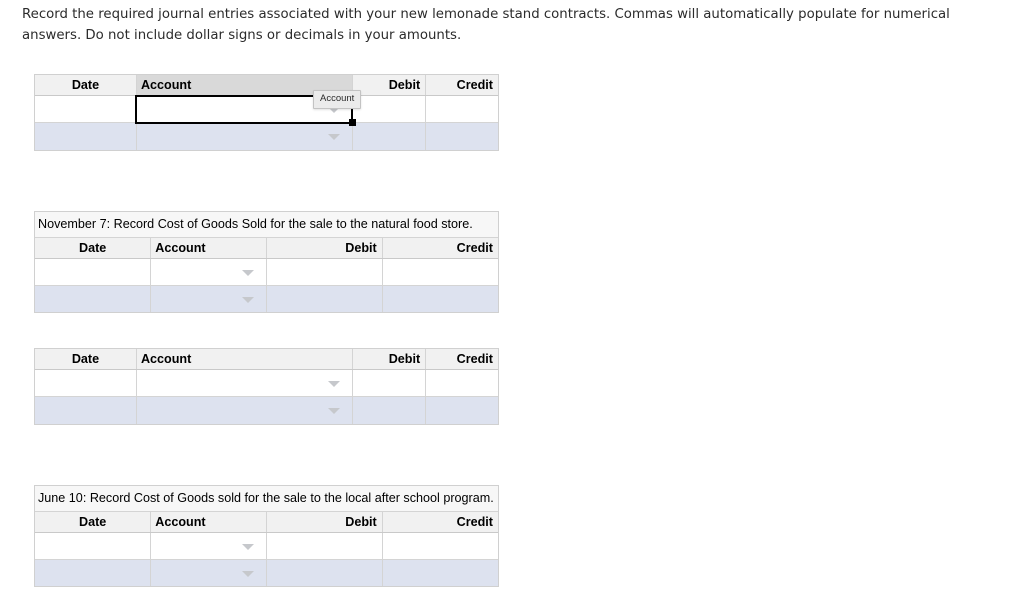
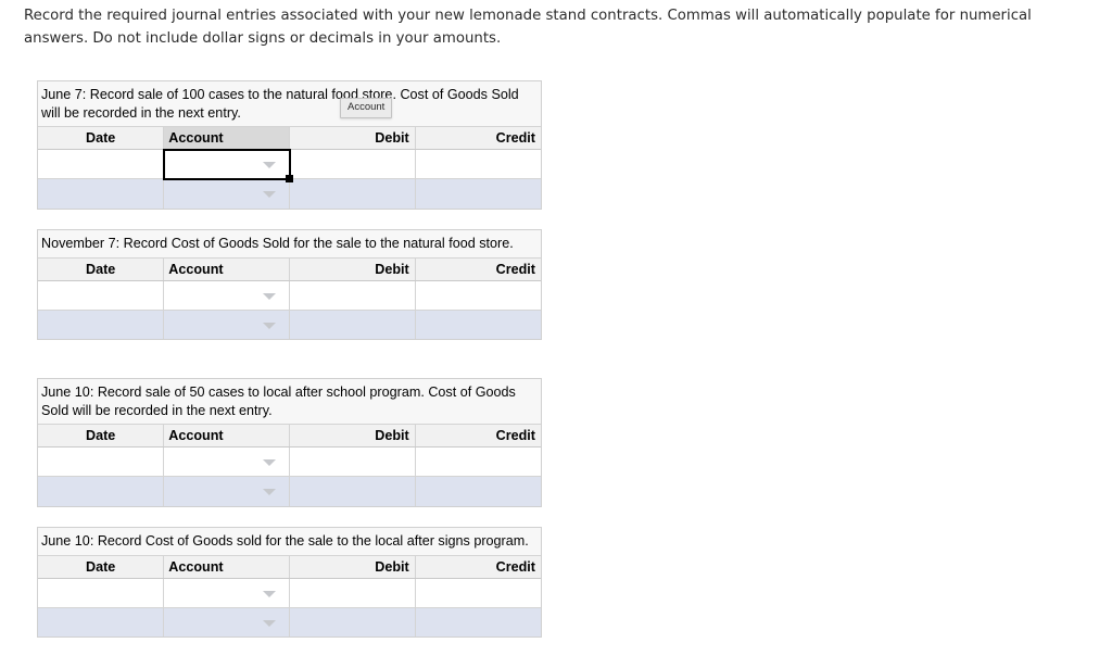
  Record the required journal entries associated with your new lemonade stand contracts. Commas will automatically populate for numerical answers. Do not include dollar signs or decimals in your amounts.
+ June 7: Record sale of 100 cases to the natural food store. Cost of Goods Sold will be recorded in the next entry.
  Date	Account	Debit	Credit
  Account
  November 7: Record Cost of Goods Sold for the sale to the natural food store.
  Date	Account	Debit	Credit
+ June 10: Record sale of 50 cases to local after school program. Cost of Goods Sold will be recorded in the next entry.
  Date	Account	Debit	Credit
- June 10: Record Cost of Goods sold for the sale to the local after school program.
+ June 10: Record Cost of Goods sold for the sale to the local after signs program.
  Date	Account	Debit	Credit
